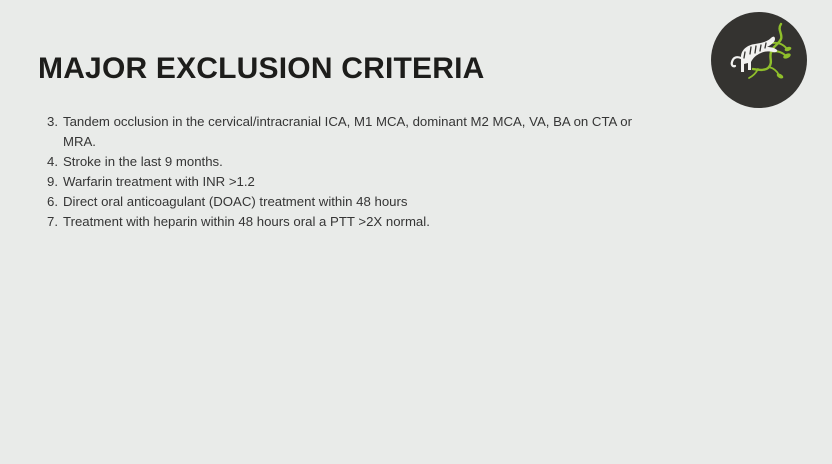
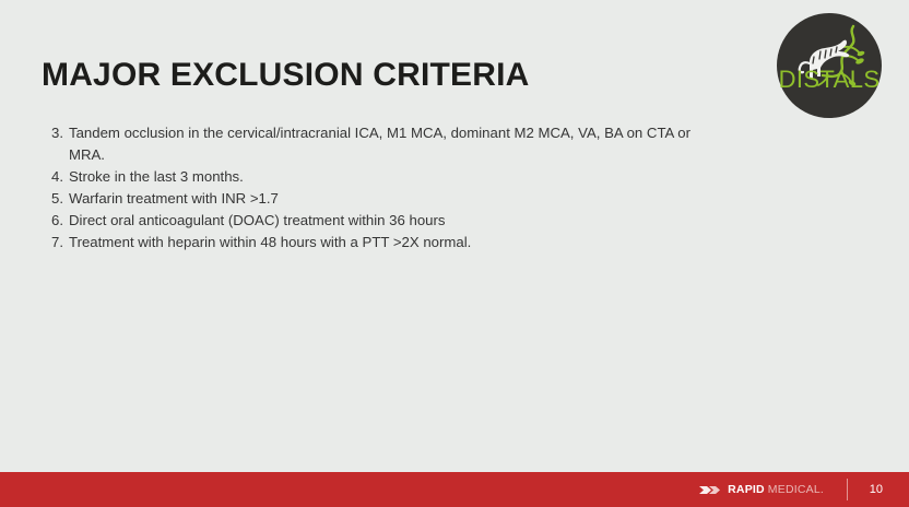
  MAJOR EXCLUSION CRITERIA
  3.
  Tandem occlusion in the cervical/intracranial ICA, M1 MCA, dominant M2 MCA, VA, BA on CTA or MRA.
  4.
- Stroke in the last 9 months.
+ Stroke in the last 3 months.
- 9.
+ 5.
- Warfarin treatment with INR >1.2
+ Warfarin treatment with INR >1.7
  6.
- Direct oral anticoagulant (DOAC) treatment within 48 hours
+ Direct oral anticoagulant (DOAC) treatment within 36 hours
  7.
- Treatment with heparin within 48 hours oral a PTT >2X normal.
+ Treatment with heparin within 48 hours with a PTT >2X normal.
+ DISTALS
+ RAPID
+ MEDICAL.
+ 10
